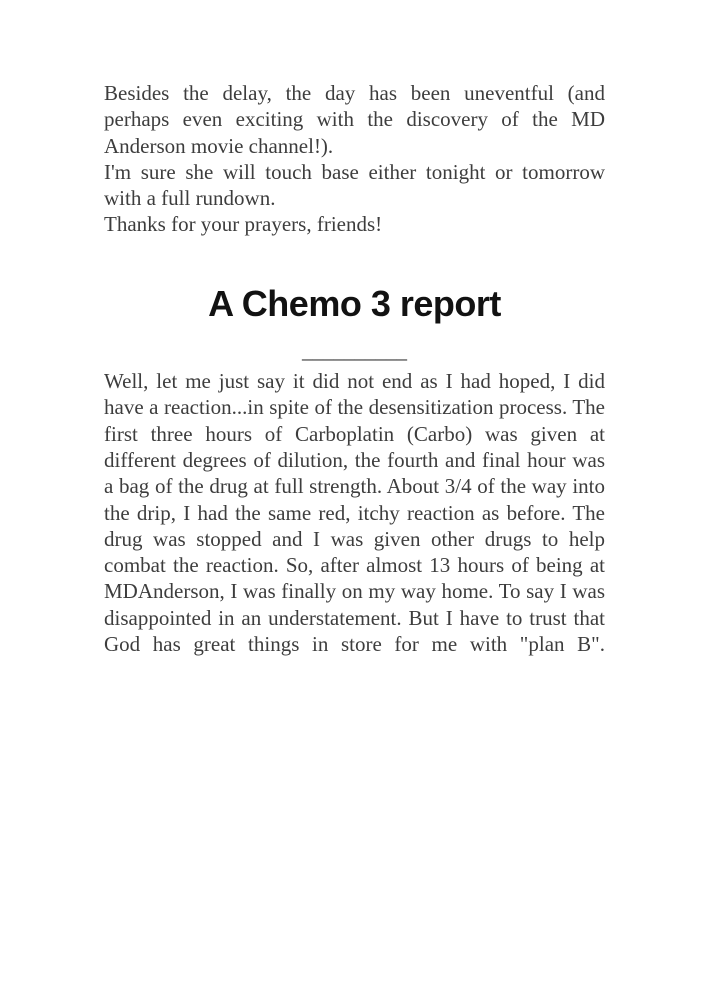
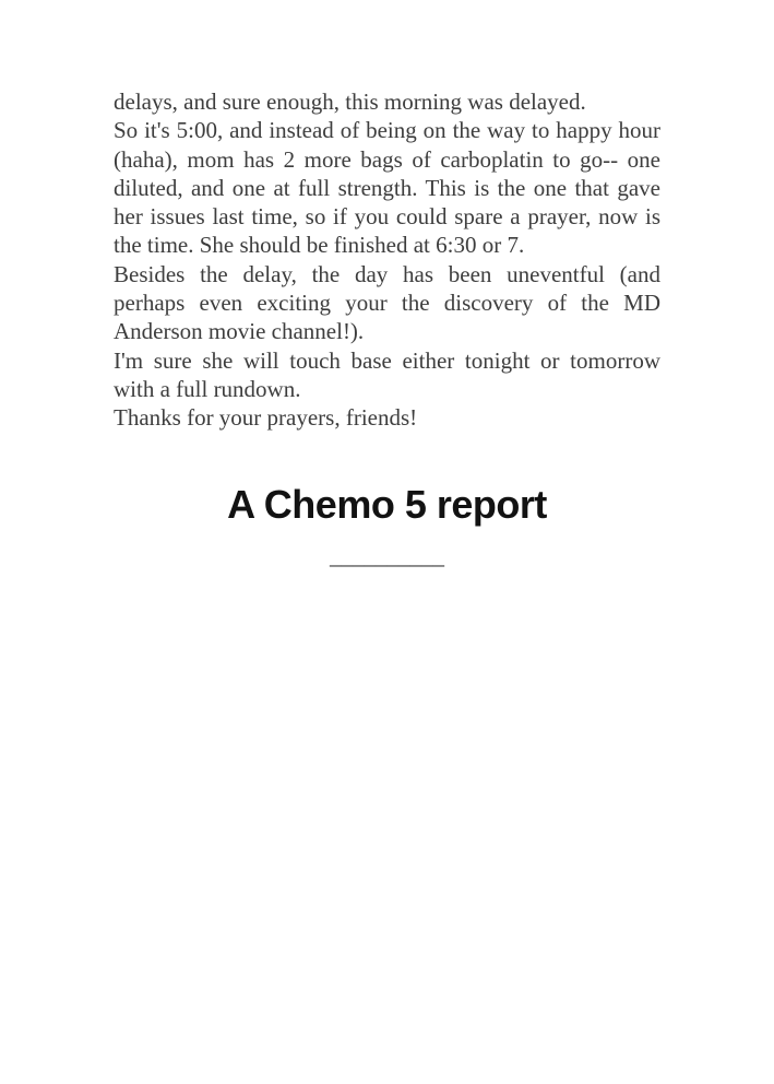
+ delays, and sure enough, this morning was delayed.
+ So it's 5:00, and instead of being on the way to happy hour (haha), mom has 2 more bags of carboplatin to go-- one diluted, and one at full strength. This is the one that gave her issues last time, so if you could spare a prayer, now is the time. She should be finished at 6:30 or 7.
- Besides the delay, the day has been uneventful (and perhaps even exciting with the discovery of the MD Anderson movie channel!).
+ Besides the delay, the day has been uneventful (and perhaps even exciting your the discovery of the MD Anderson movie channel!).
  I'm sure she will touch base either tonight or tomorrow with a full rundown.
  Thanks for your prayers, friends!
- A Chemo 3 report
+ A Chemo 5 report
  __________
- Well, let me just say it did not end as I had hoped, I did have a reaction...in spite of the desensitization process. The first three hours of Carboplatin (Carbo) was given at different degrees of dilution, the fourth and final hour was a bag of the drug at full strength. About 3/4 of the way into the drip, I had the same red, itchy reaction as before. The drug was stopped and I was given other drugs to help combat the reaction. So, after almost 13 hours of being at MDAnderson, I was finally on my way home. To say I was disappointed in an understatement. But I have to trust that God has great things in store for me with "plan B".
